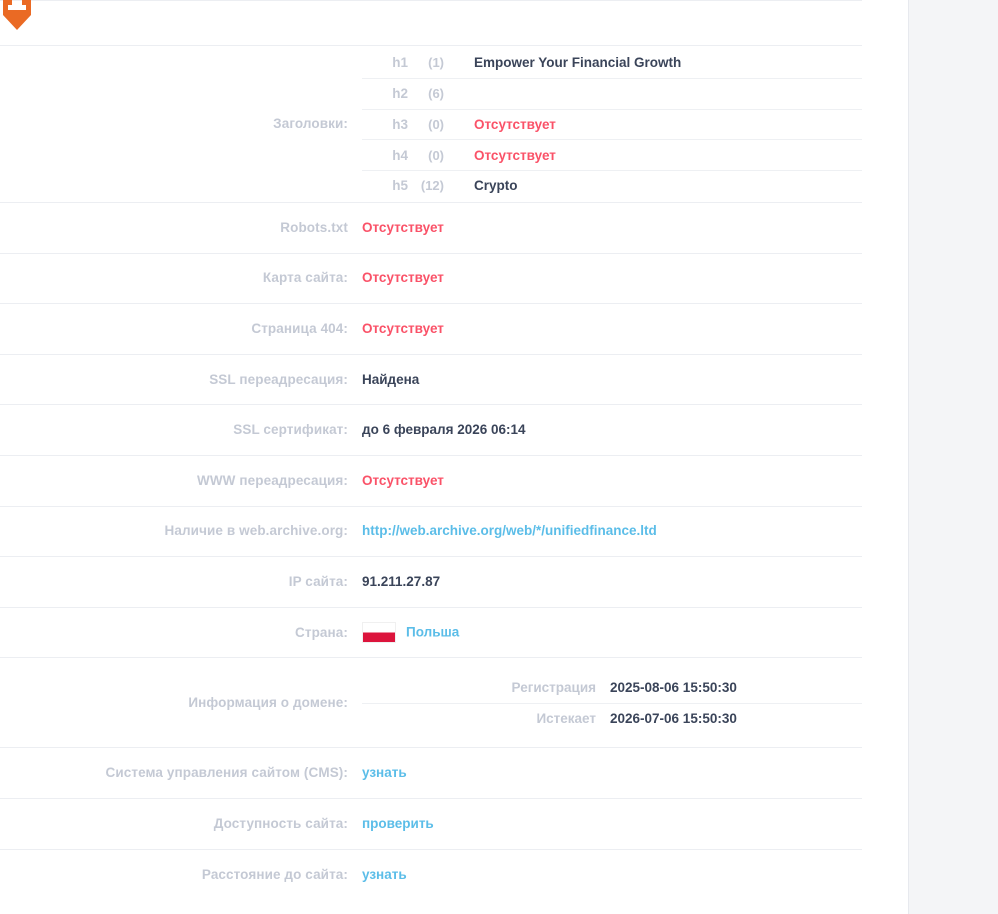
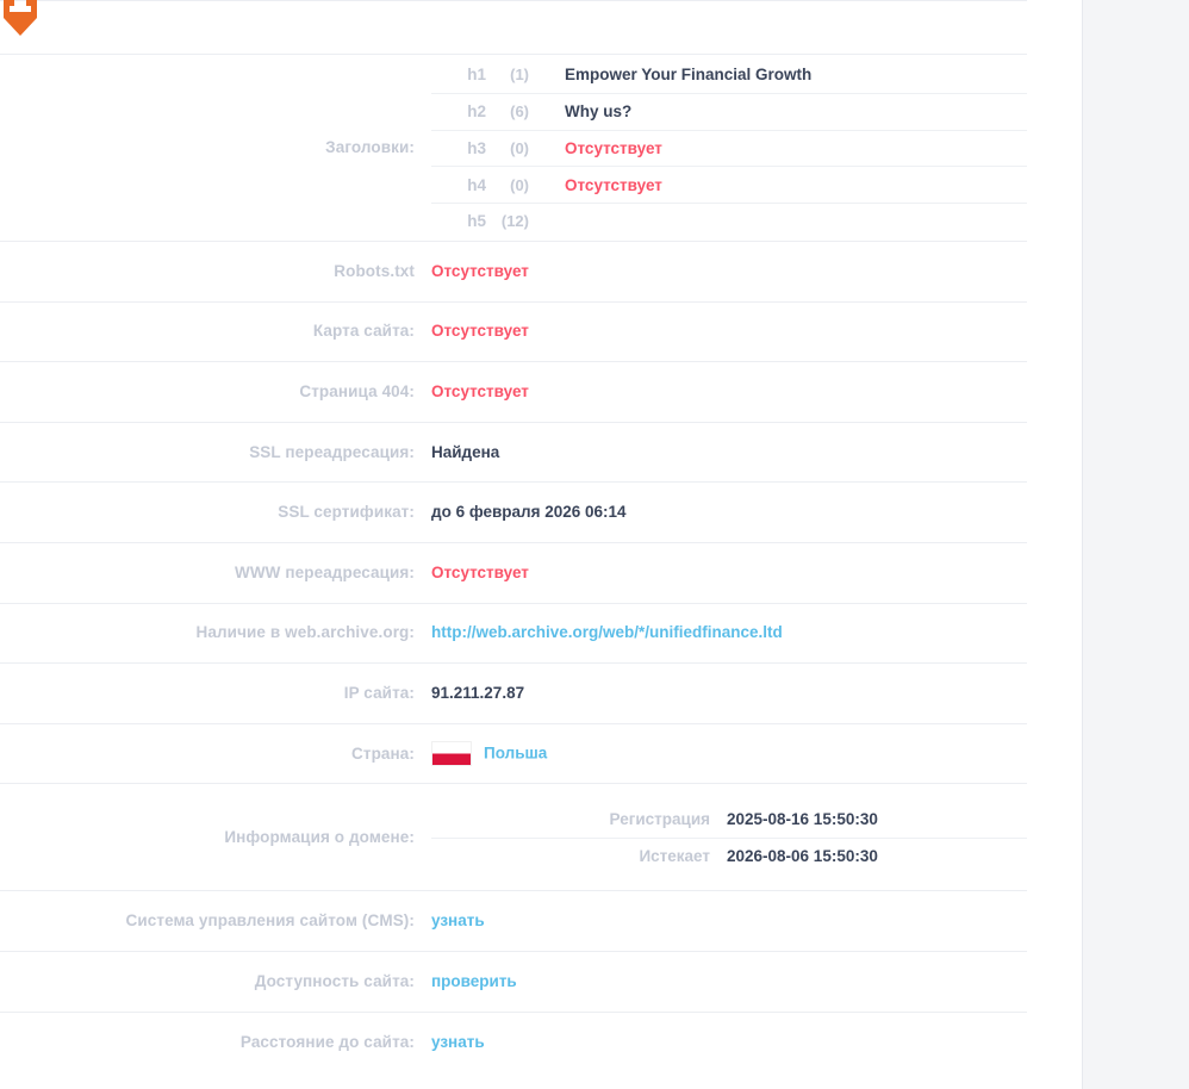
  Заголовки:
  h1
  (1)
  Empower Your Financial Growth
  h2
  (6)
+ Why us?
  h3
  (0)
  Отсутствует
  h4
  (0)
  Отсутствует
  h5
  (12)
- Crypto
  Robots.txt
  Отсутствует
  Карта сайта:
  Отсутствует
  Страница 404:
  Отсутствует
  SSL переадресация:
  Найдена
  SSL сертификат:
  до 6 февраля 2026 06:14
  WWW переадресация:
  Отсутствует
  Наличие в web.archive.org:
  http://web.archive.org/web/*/unifiedfinance.ltd
  IP сайта:
  91.211.27.87
  Страна:
  Польша
  Информация о домене:
  Регистрация
- 2025-08-06 15:50:30
+ 2025-08-16 15:50:30
  Истекает
- 2026-07-06 15:50:30
+ 2026-08-06 15:50:30
  Система управления сайтом (CMS):
  узнать
  Доступность сайта:
  проверить
  Расстояние до сайта:
  узнать
